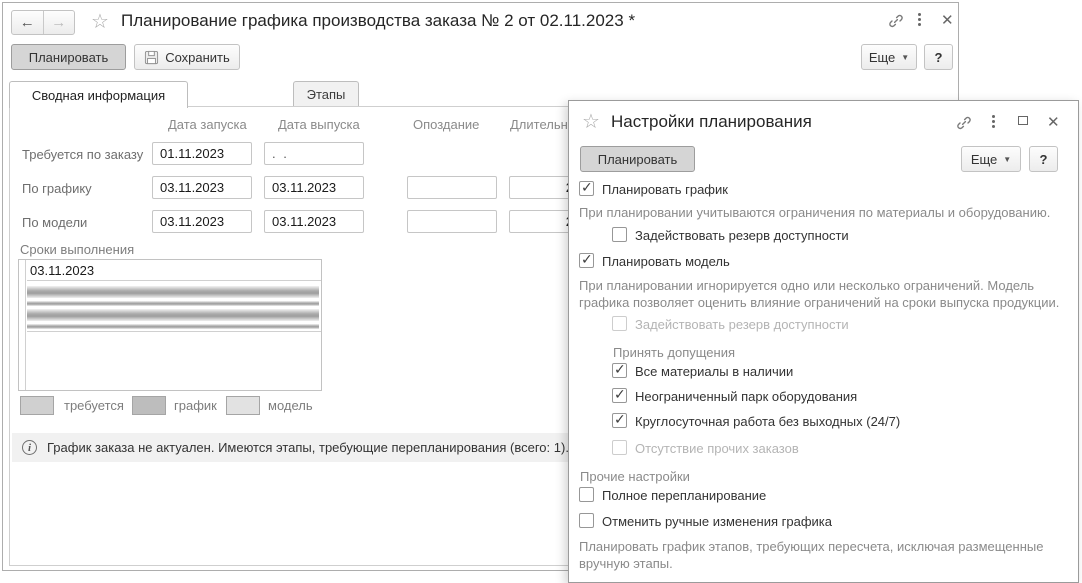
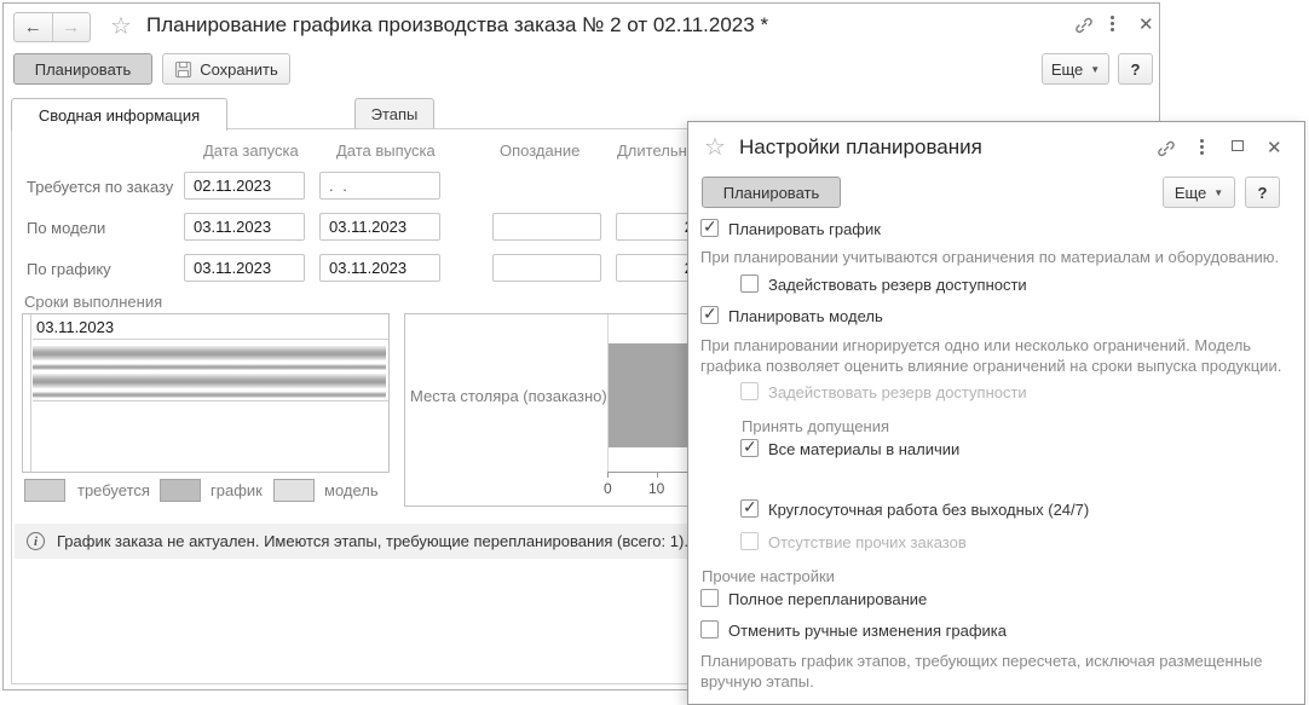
  ←
  →
  ☆
  Планирование графика производства заказа № 2 от 02.11.2023 *
  ✕
  Планировать
  Сохранить
  Еще
  ▼
  ?
  Сводная информация
  Этапы
  Дата запуска
  Дата выпуска
  Опоздание
  Длительн
  Требуется по заказу
- 01.11.2023
+ 02.11.2023
  . .
- По графику
+ По модели
  03.11.2023
  03.11.2023
- По модели
+ По графику
  03.11.2023
  03.11.2023
  Сроки выполнения
  03.11.2023
  требуется
  график
  модель
+ Места столяра (позаказно)
+ 0
+ 10
  i
  График заказа не актуален. Имеются этапы, требующие перепланирования (всего: 1)
  ☆
  Настройки планирования
  ✕
  Планировать
  Еще
  ▼
  ?
  Планировать график
- При планировании учитываются ограничения по материалы и оборудованию.
+ При планировании учитываются ограничения по материалам и оборудованию.
  Задействовать резерв доступности
  Планировать модель
  При планировании игнорируется одно или несколько ограничений. Модель графика позволяет оценить влияние ограничений на сроки выпуска продукции.
  Задействовать резерв доступности
  Принять допущения
  Все материалы в наличии
- Неограниченный парк оборудования
  Круглосуточная работа без выходных (24/7)
  Отсутствие прочих заказов
  Прочие настройки
  Полное перепланирование
  Отменить ручные изменения графика
  Планировать график этапов, требующих пересчета, исключая размещенные вручную этапы.
